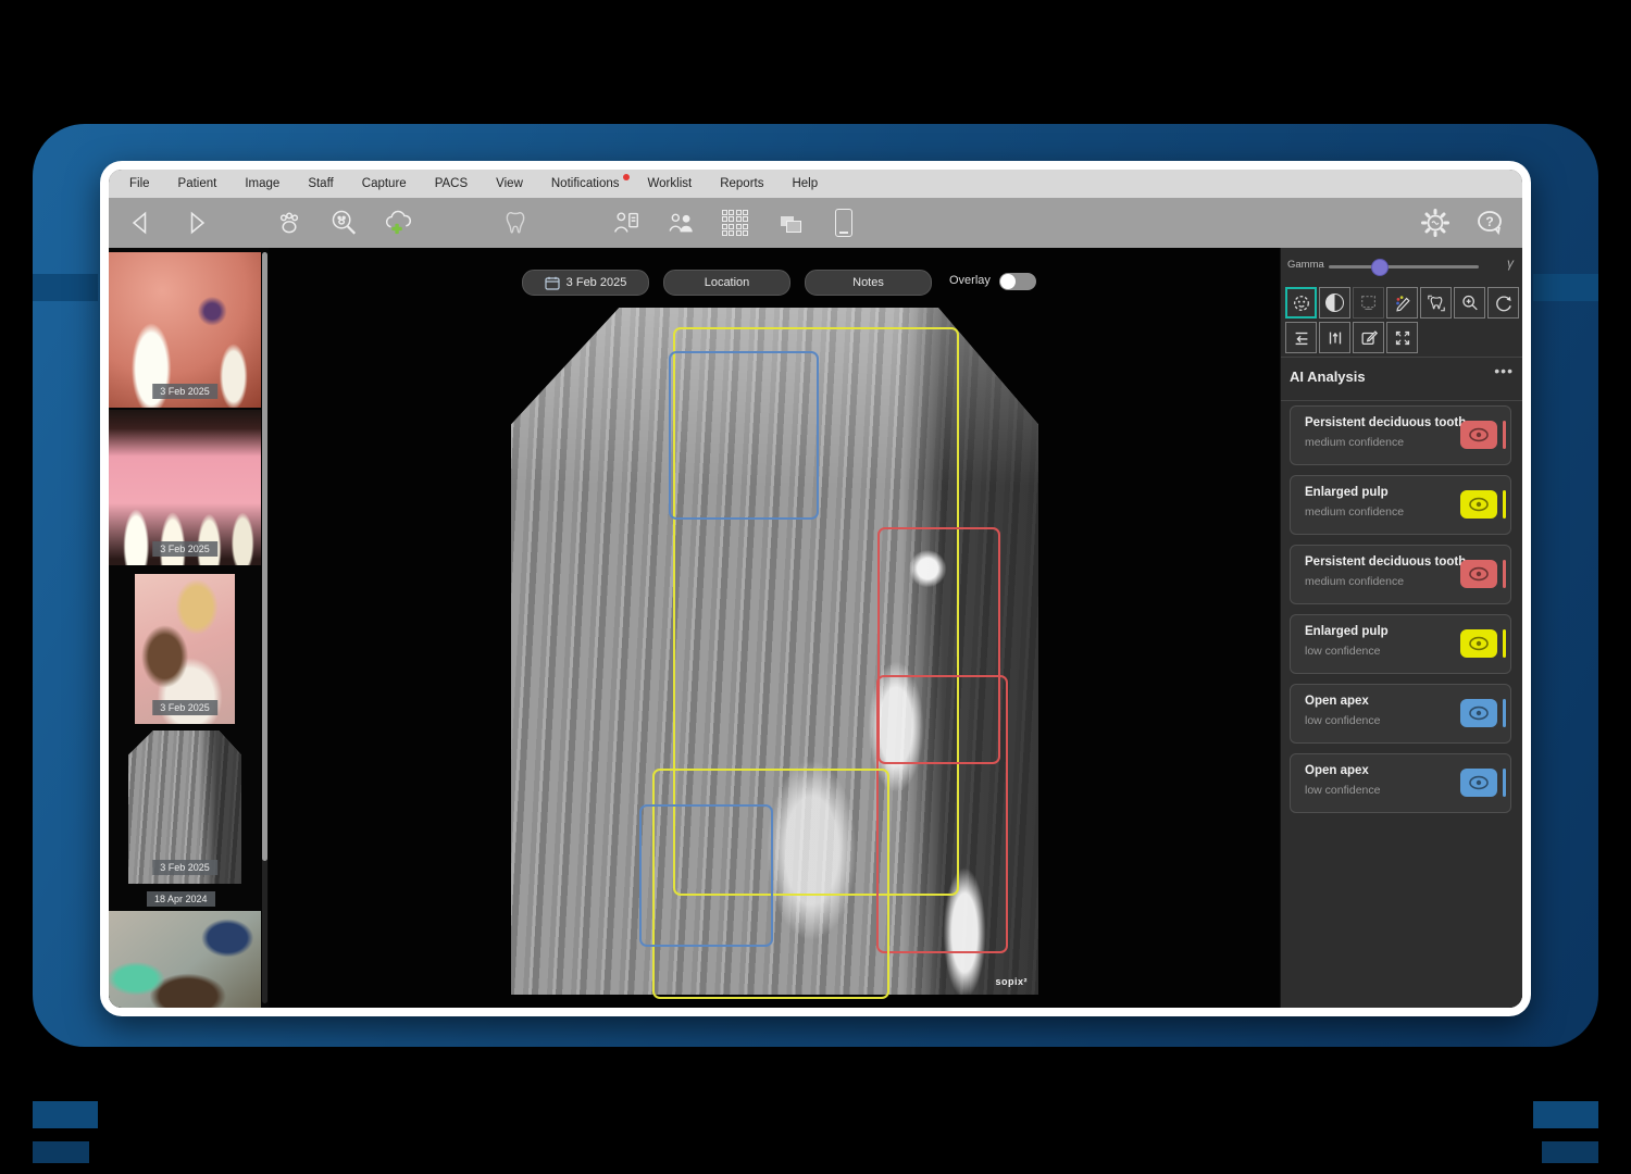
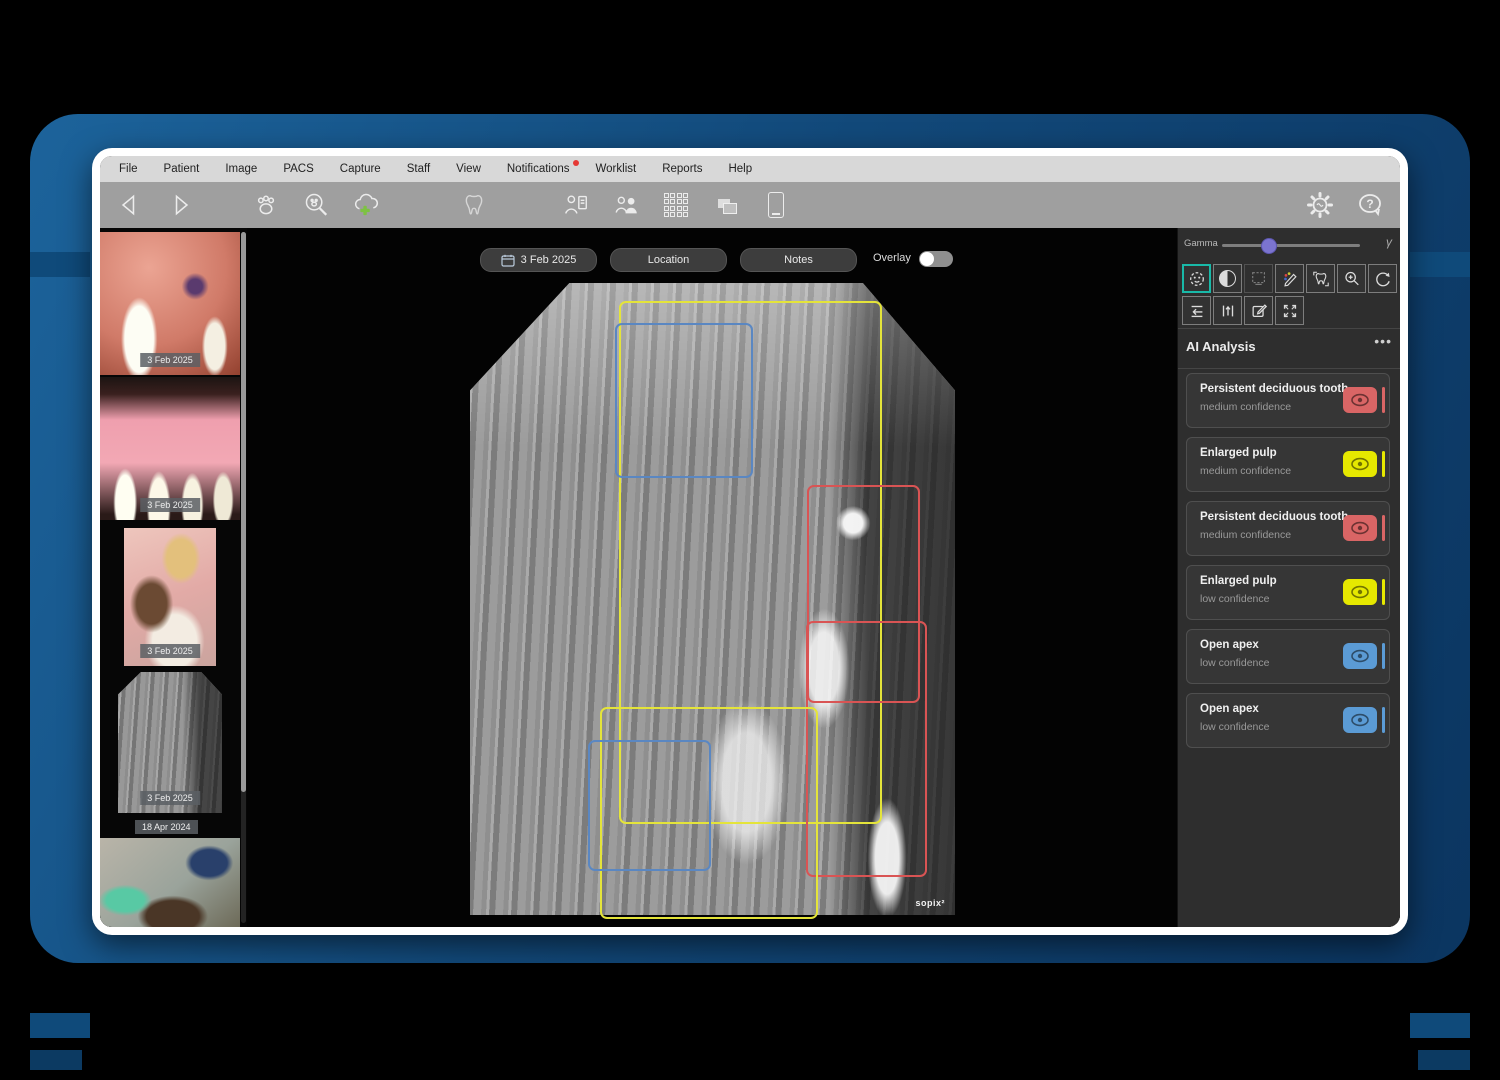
  File
  Patient
  Image
- Staff
+ PACS
  Capture
- PACS
+ Staff
  View
  Notifications
  Worklist
  Reports
  Help
  ?
  3 Feb 2025
  3 Feb 2025
  3 Feb 2025
  3 Feb 2025
  18 Apr 2024
  3 Feb 2025
  Location
  Notes
  Overlay
  sopix²
  Gamma
  γ
  AI Analysis
  •••
  Persistent deciduous toot
  medium confidence
  Enlarged pulp
  medium confidence
  Persistent deciduous toot
  medium confidence
  Enlarged pulp
  low confidence
  Open apex
  low confidence
  Open apex
  low confidence
